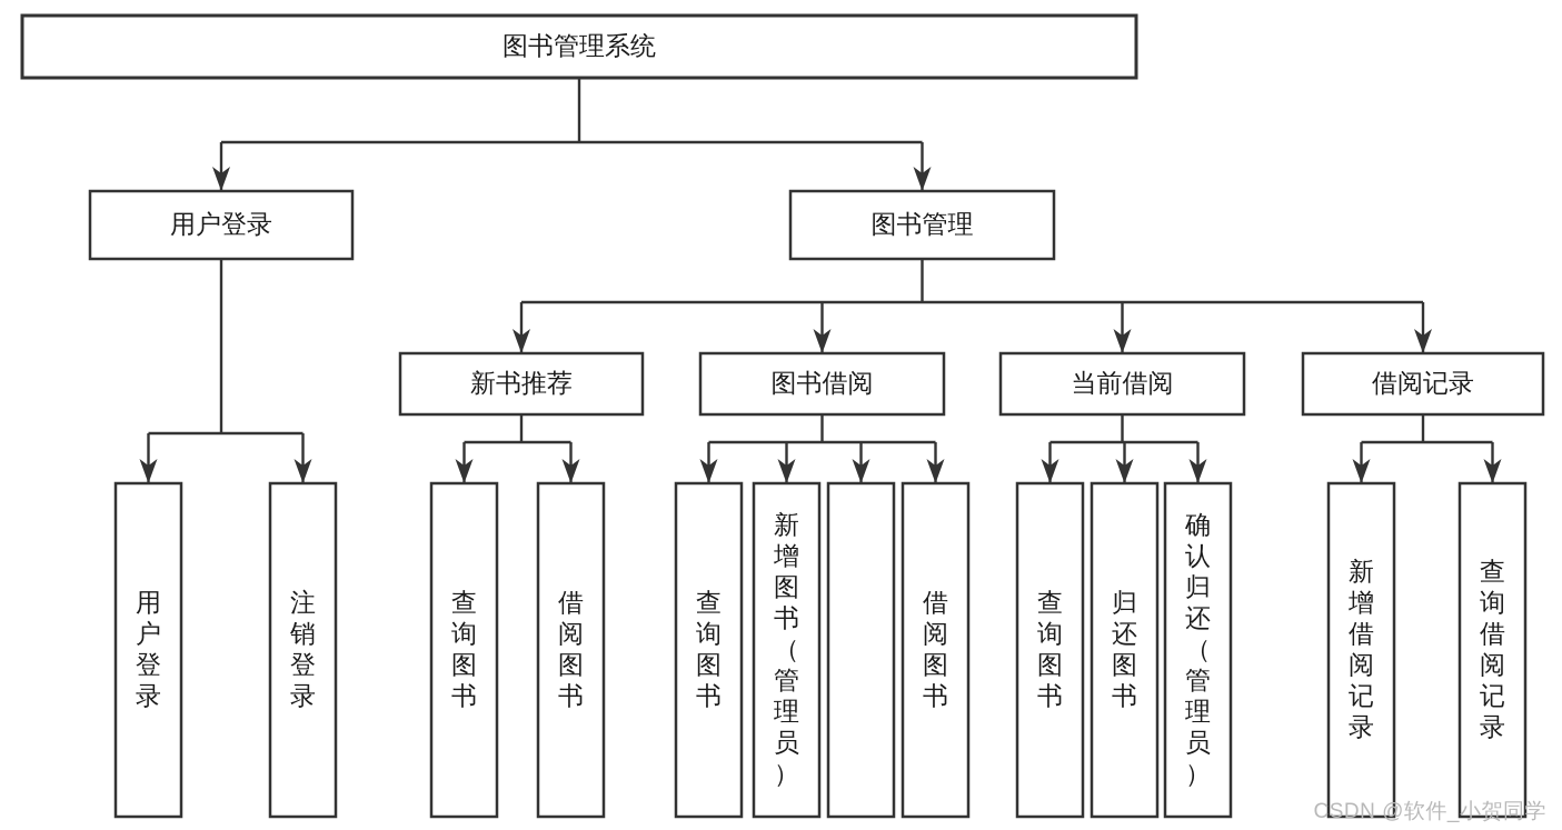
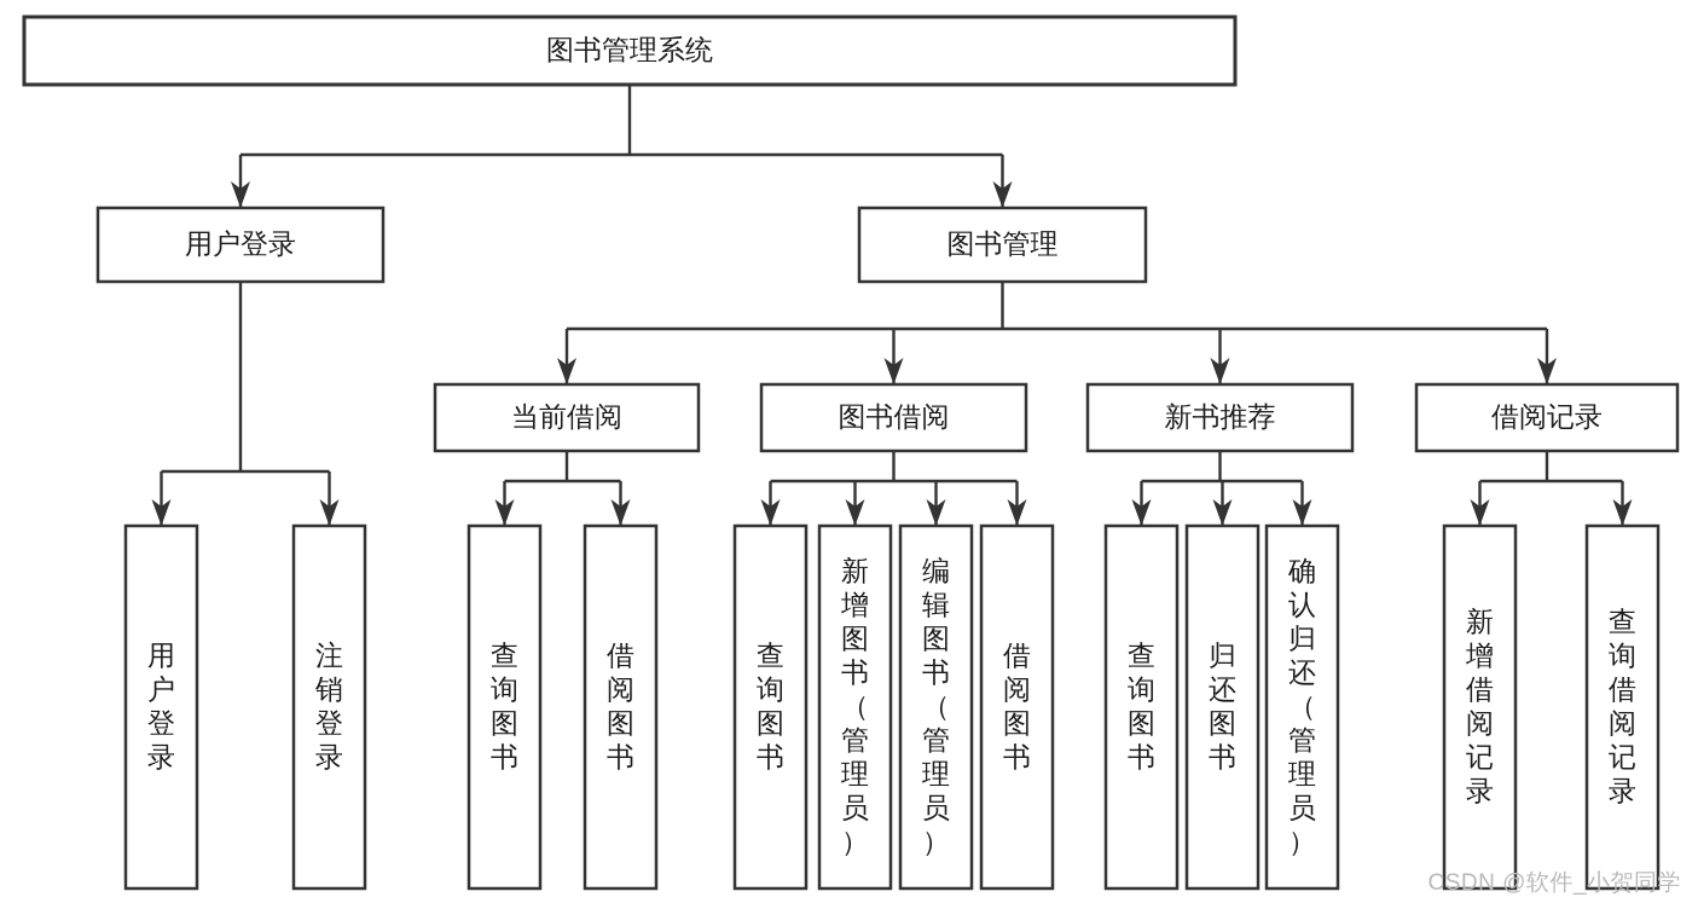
  图书管理系统
  用户登录
  图书管理
- 新书推荐
+ 当前借阅
  图书借阅
- 当前借阅
+ 新书推荐
  借阅记录
  用户登录
  注销登录
  查询图书
  借阅图书
  查询图书
  新增图书（管理员）
+ 编辑图书（管理员）
  借阅图书
  查询图书
  归还图书
  确认归还（管理员）
  新增借阅记录
  查询借阅记录
  CSDN @软件_小贺同学
